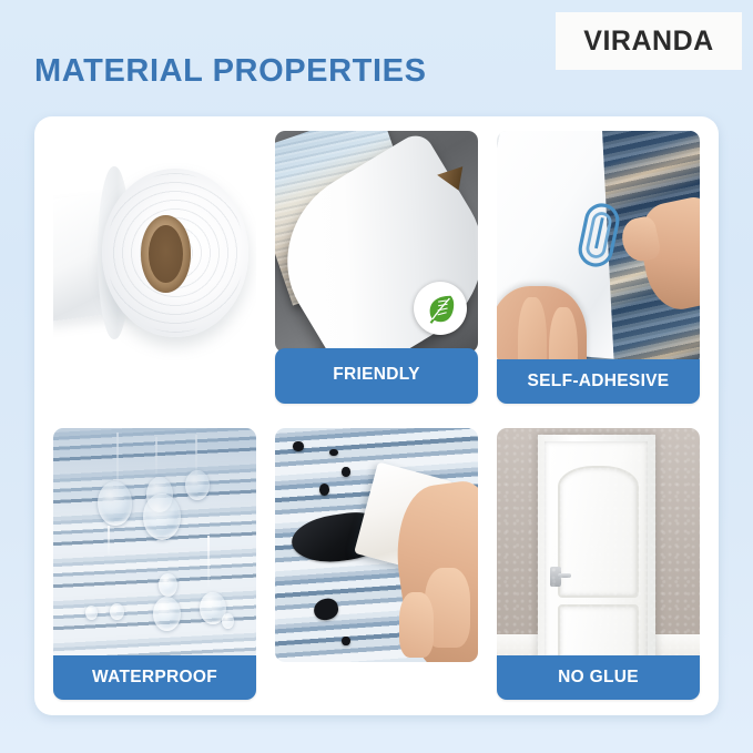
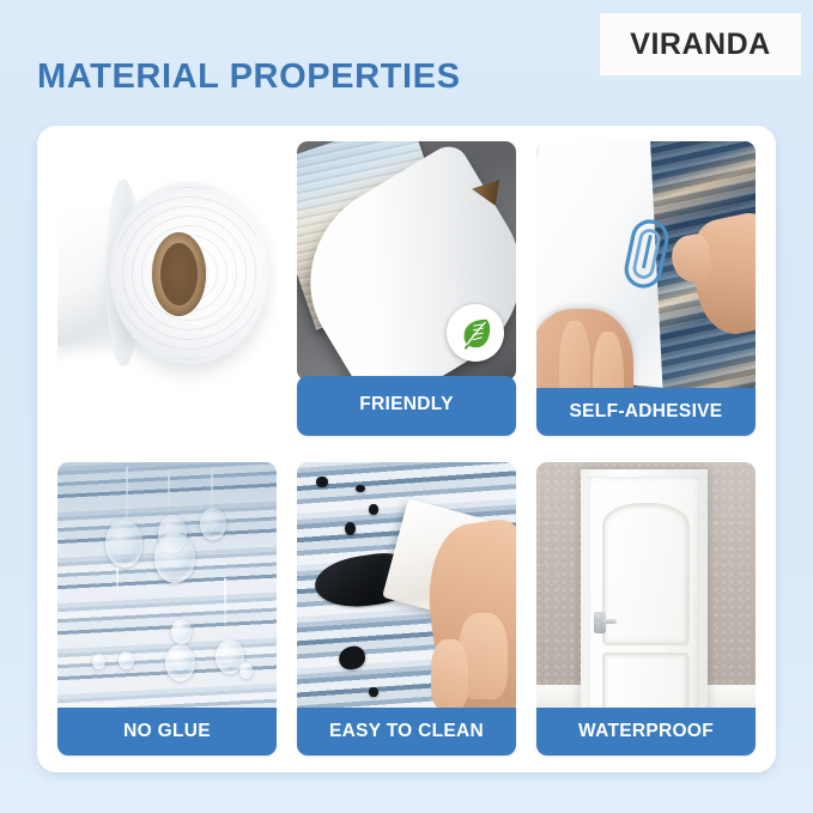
  VIRANDA
  MATERIAL PROPERTIES
  FRIENDLY
  SELF-ADHESIVE
- WATERPROOF
+ NO GLUE
+ EASY TO CLEAN
- NO GLUE
+ WATERPROOF
